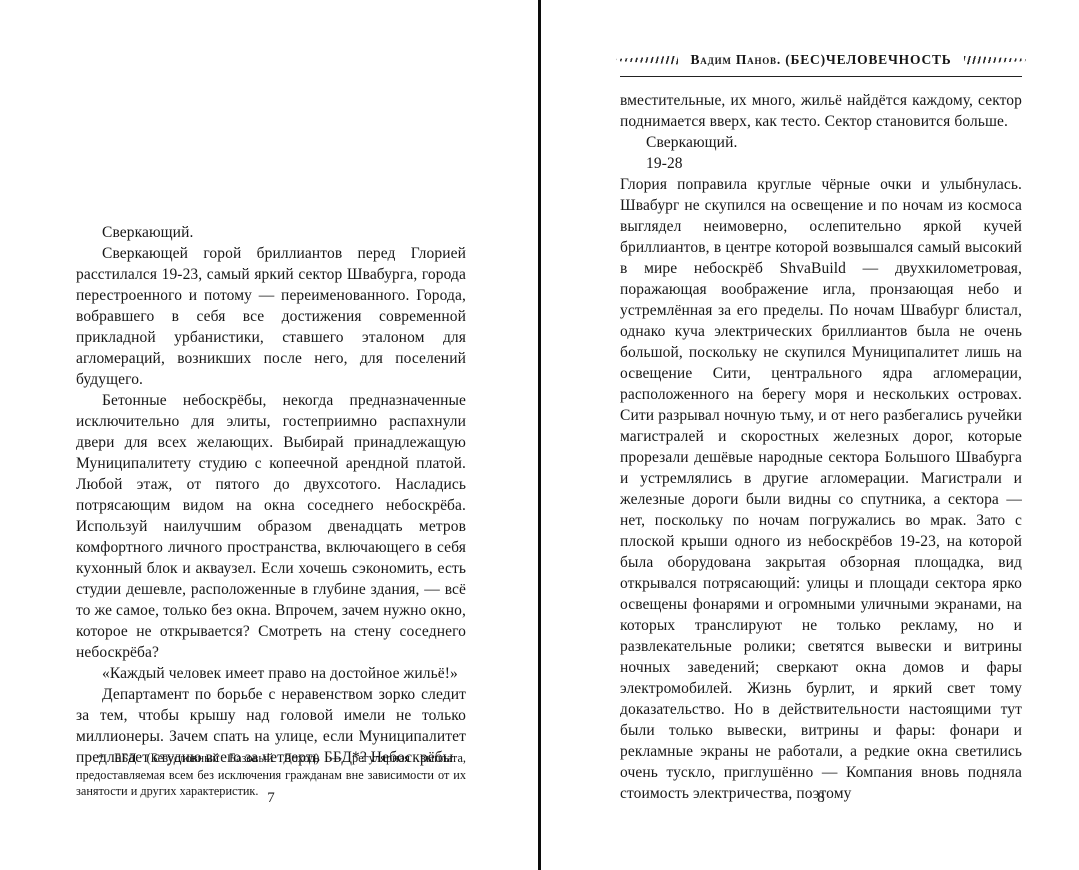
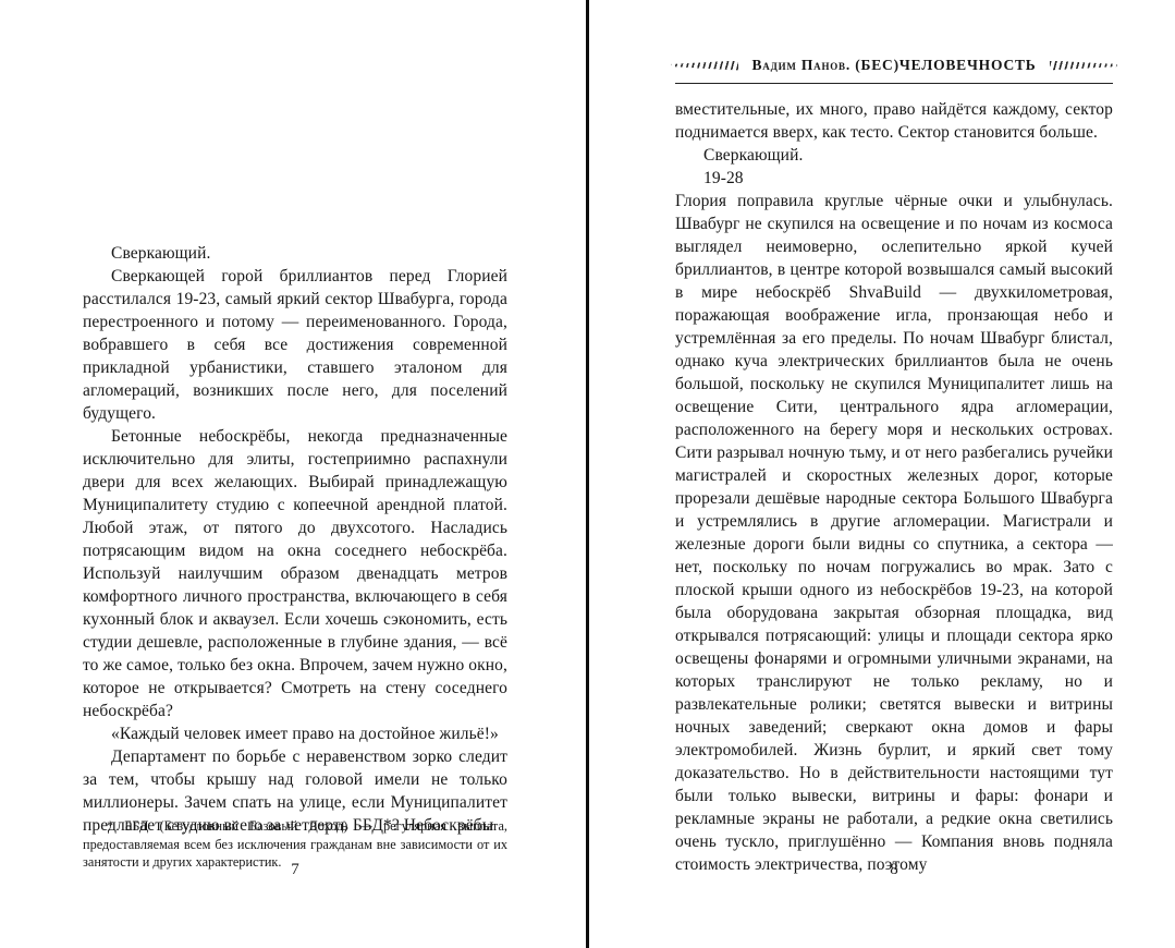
  Сверкающий.
  Сверкающей горой бриллиантов перед Глорией расстилался 19-23, самый яркий сектор Швабурга, города перестроенного и потому — переименованного. Города, вобравшего в себя все достижения современной прикладной урбанистики, ставшего эталоном для агломераций, возникших после него, для поселений будущего.
  Бетонные небоскрёбы, некогда предназначенные исключительно для элиты, гостеприимно распахнули двери для всех желающих. Выбирай принадлежащую Муниципалитету студию с копеечной арендной платой. Любой этаж, от пятого до двухсотого. Насладись потрясающим видом на окна соседнего небоскрёба. Используй наилучшим образом двенадцать метров комфортного личного пространства, включающего в себя кухонный блок и акваузел. Если хочешь сэкономить, есть студии дешевле, расположенные в глубине здания, — всё то же самое, только без окна. Впрочем, зачем нужно окно, которое не открывается? Смотреть на стену соседнего небоскрёба?
  «Каждый человек имеет право на достойное жильё!»
  Департамент по борьбе с неравенством зорко следит за тем, чтобы крышу над головой имели не только миллионеры. Зачем спать на улице, если Муниципалитет предлагает студию всего за четверть ББД*? Небоскрёбы
  * ББД (Безусловный Базовый Доход) — регулярная выплата, предоставляемая всем без исключения гражданам вне зависимости от их занятости и других характеристик.
  7
  Вадим Панов. (БЕС)ЧЕЛОВЕЧНОСТЬ
- вместительные, их много, жильё найдётся каждому, сектор поднимается вверх, как тесто. Сектор становится больше.
+ вместительные, их много, право найдётся каждому, сектор поднимается вверх, как тесто. Сектор становится больше.
  Сверкающий.
  19-28
  Глория поправила круглые чёрные очки и улыбнулась. Швабург не скупился на освещение и по ночам из космоса выглядел неимоверно, ослепительно яркой кучей бриллиантов, в центре которой возвышался самый высокий в мире небоскрёб ShvaBuild — двухкилометровая, поражающая воображение игла, пронзающая небо и устремлённая за его пределы. По ночам Швабург блистал, однако куча электрических бриллиантов была не очень большой, поскольку не скупился Муниципалитет лишь на освещение Сити, центрального ядра агломерации, расположенного на берегу моря и нескольких островах. Сити разрывал ночную тьму, и от него разбегались ручейки магистралей и скоростных железных дорог, которые прорезали дешёвые народные сектора Большого Швабурга и устремлялись в другие агломерации. Магистрали и железные дороги были видны со спутника, а сектора — нет, поскольку по ночам погружались во мрак. Зато с плоской крыши одного из небоскрёбов 19-23, на которой была оборудована закрытая обзорная площадка, вид открывался потрясающий: улицы и площади сектора ярко освещены фонарями и огромными уличными экранами, на которых транслируют не только рекламу, но и развлекательные ролики; светятся вывески и витрины ночных заведений; сверкают окна домов и фары электромобилей. Жизнь бурлит, и яркий свет тому доказательство. Но в действительности настоящими тут были только вывески, витрины и фары: фонари и рекламные экраны не работали, а редкие окна светились очень тускло, приглушённо — Компания вновь подняла стоимость электричества, поэтому
  8
